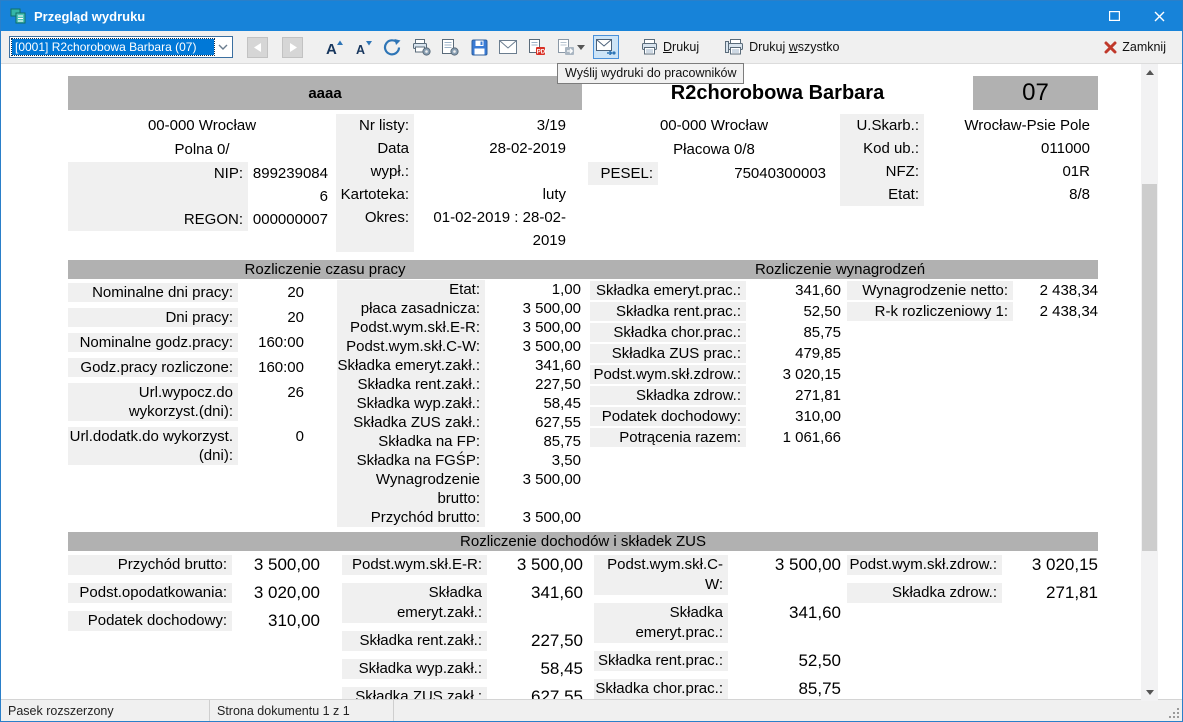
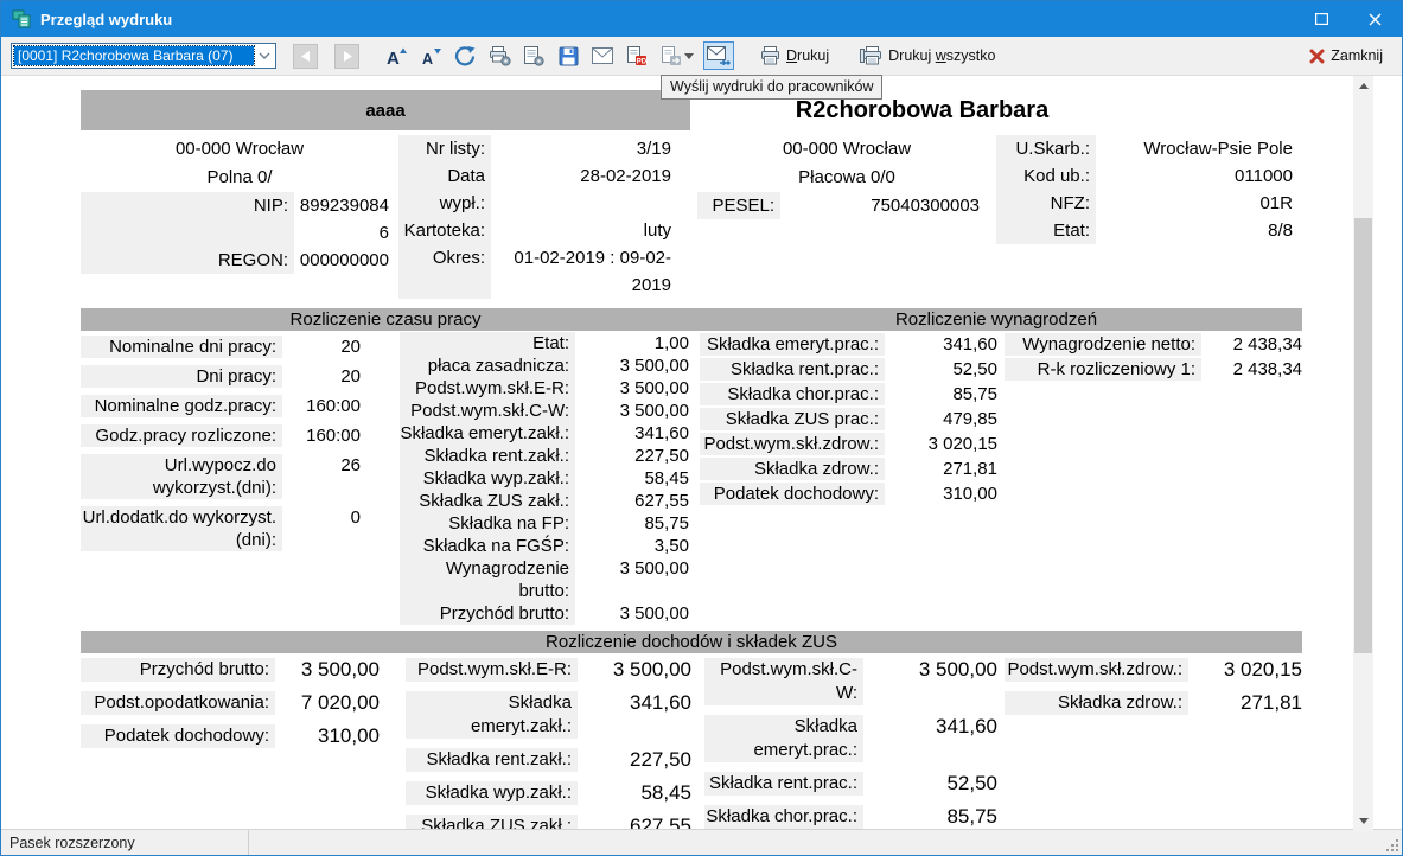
  Przegląd wydruku
  [0001] R2chorobowa Barbara (07)
  A
  A
  Drukuj
  Drukuj wszystko
  Zamknij
  Wyślij wydruki do pracowników
  aaaa
  R2chorobowa Barbara
- 07
  00-000 Wrocław
  Polna 0/
  NIP:
  8992390846
  REGON:
- 000000007
+ 000000000
  Nr listy:
  3/19
  Data wypł.:
  28-02-2019
  Kartoteka:
  luty
  Okres:
- 01-02-2019 : 28-02-2019
+ 01-02-2019 : 09-02-2019
  00-000 Wrocław
- Płacowa 0/8
+ Płacowa 0/0
  PESEL:
  75040300003
  U.Skarb.:
  Wrocław-Psie Pole
  Kod ub.:
  011000
  NFZ:
  01R
  Etat:
  8/8
  Rozliczenie czasu pracy
  Rozliczenie wynagrodzeń
  Nominalne dni pracy:
  20
  Dni pracy:
  20
  Nominalne godz.pracy:
  160:00
  Godz.pracy rozliczone:
  160:00
  Url.wypocz.do wykorzyst.(dni):
  26
  Url.dodatk.do wykorzyst.(dni):
  0
  Etat:
  1,00
  płaca zasadnicza:
  3 500,00
  Podst.wym.skł.E-R:
  3 500,00
  Podst.wym.skł.C-W:
  3 500,00
  Składka emeryt.zakł.:
  341,60
  Składka rent.zakł.:
  227,50
  Składka wyp.zakł.:
  58,45
  Składka ZUS zakł.:
  627,55
  Składka na FP:
  85,75
  Składka na FGŚP:
  3,50
  Wynagrodzenie brutto:
  3 500,00
  Przychód brutto:
  3 500,00
  Składka emeryt.prac.:
  341,60
  Składka rent.prac.:
  52,50
  Składka chor.prac.:
  85,75
  Składka ZUS prac.:
  479,85
  Podst.wym.skł.zdrow.:
  3 020,15
  Składka zdrow.:
  271,81
  Podatek dochodowy:
  310,00
- Potrącenia razem:
- 1 061,66
  Wynagrodzenie netto:
  2 438,34
  R-k rozliczeniowy 1:
  2 438,34
  Rozliczenie dochodów i składek ZUS
  Przychód brutto:
  3 500,00
  Podst.opodatkowania:
- 3 020,00
+ 7 020,00
  Podatek dochodowy:
  310,00
  Podst.wym.skł.E-R:
  3 500,00
  Składka emeryt.zakł.:
  341,60
  Składka rent.zakł.:
  227,50
  Składka wyp.zakł.:
  58,45
  Składka ZUS zakł.:
  627,55
  Podst.wym.skł.C-W:
  3 500,00
  Składka emeryt.prac.:
  341,60
  Składka rent.prac.:
  52,50
  Składka chor.prac.:
  85,75
  Podst.wym.skł.zdrow.:
  3 020,15
  Składka zdrow.:
  271,81
  Pasek rozszerzony
- Strona dokumentu 1 z 1
